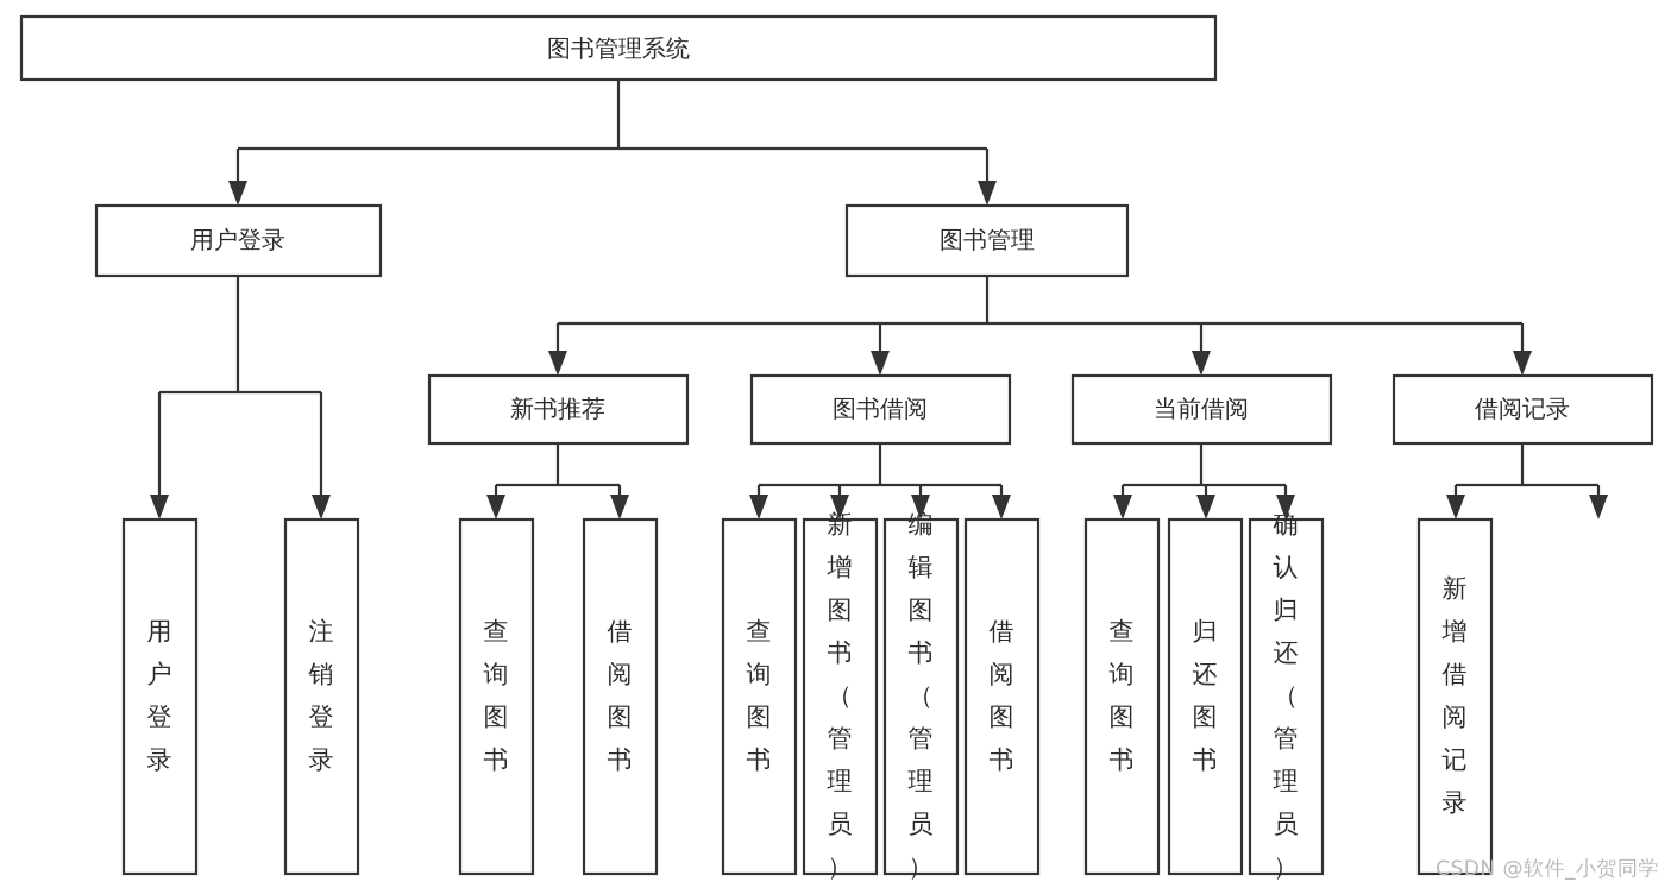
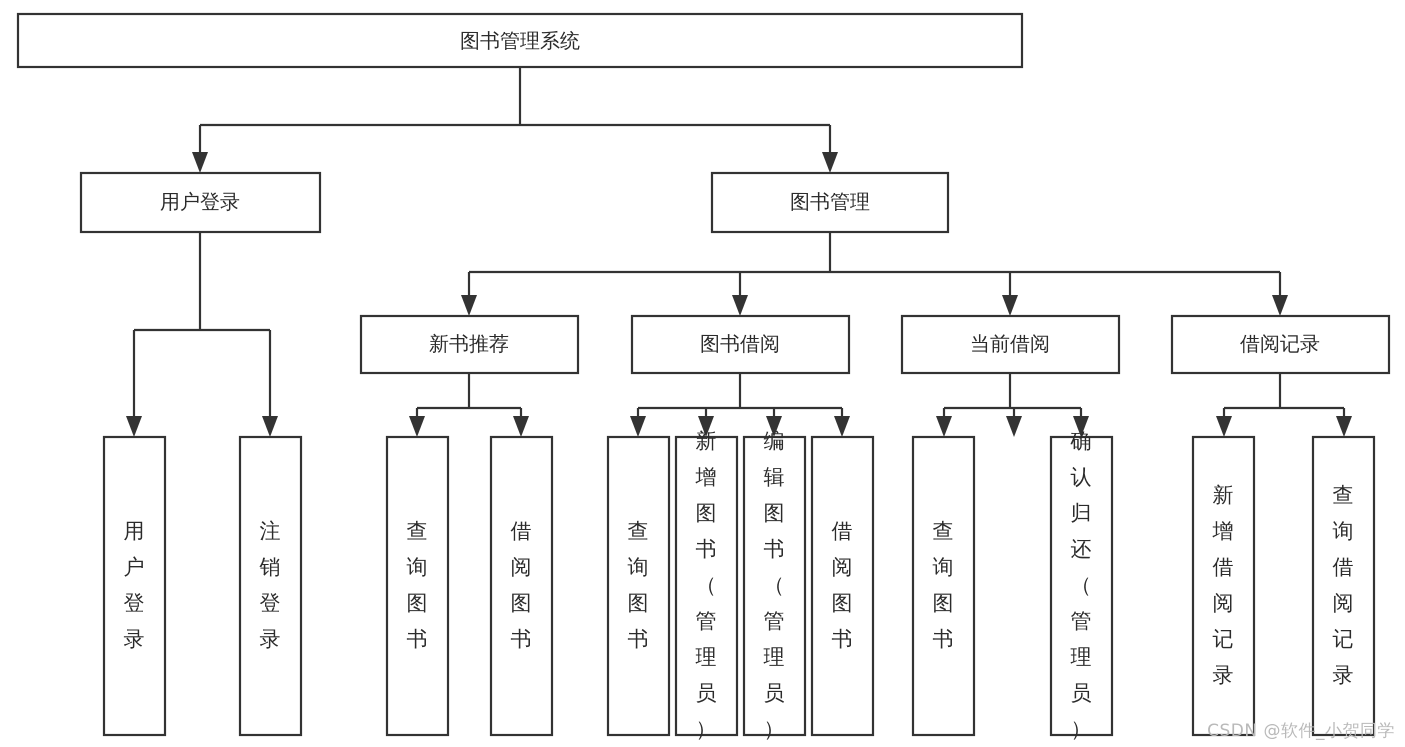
  图书管理系统
  用户登录
  图书管理
  新书推荐
  图书借阅
  当前借阅
  借阅记录
  用户登录
  注销登录
  查询图书
  借阅图书
  查询图书
  新增图书（管理员）
  编辑图书（管理员）
  借阅图书
  查询图书
- 归还图书
  确认归还（管理员）
  新增借阅记录
+ 查询借阅记录
  CSDN @软件_小贺同学
